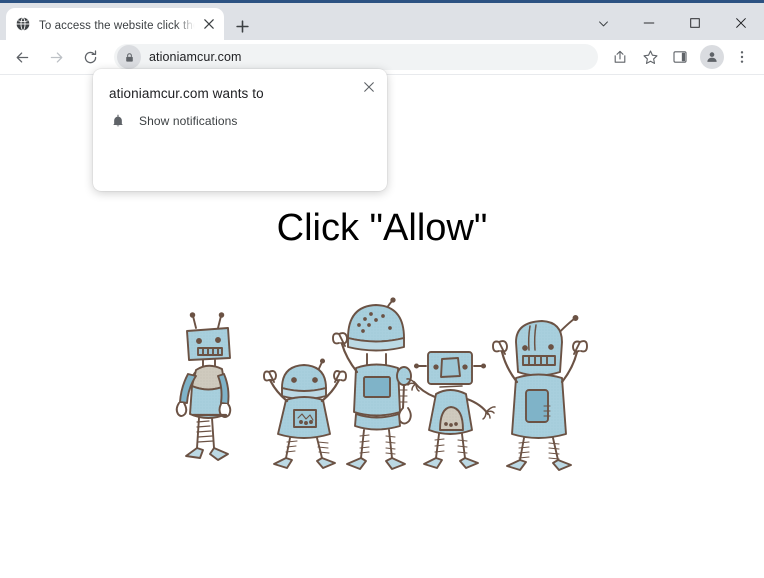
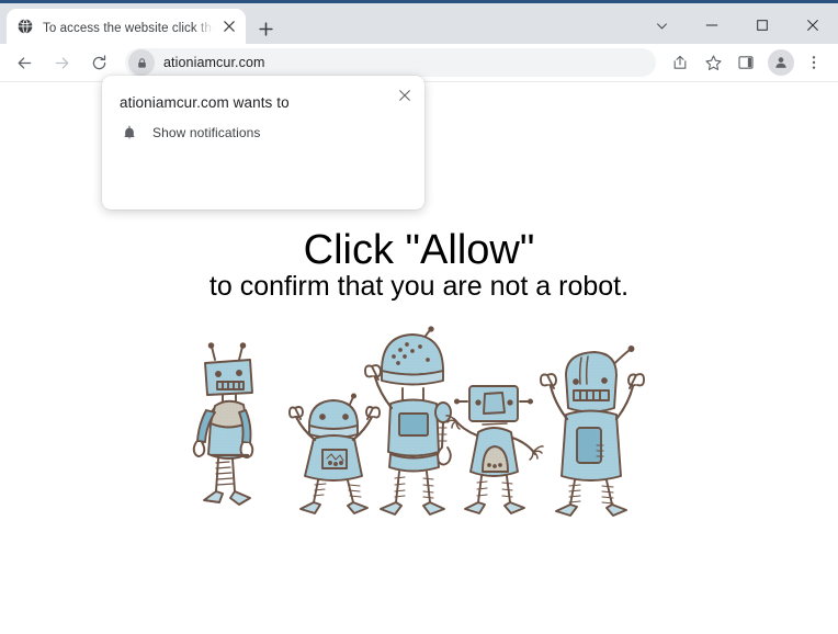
  To access the website clic
  ationiamcur.com
  Click "Allow"
+ to confirm that you are not a robot.
  ationiamcur.com wants to
  Show notifications
